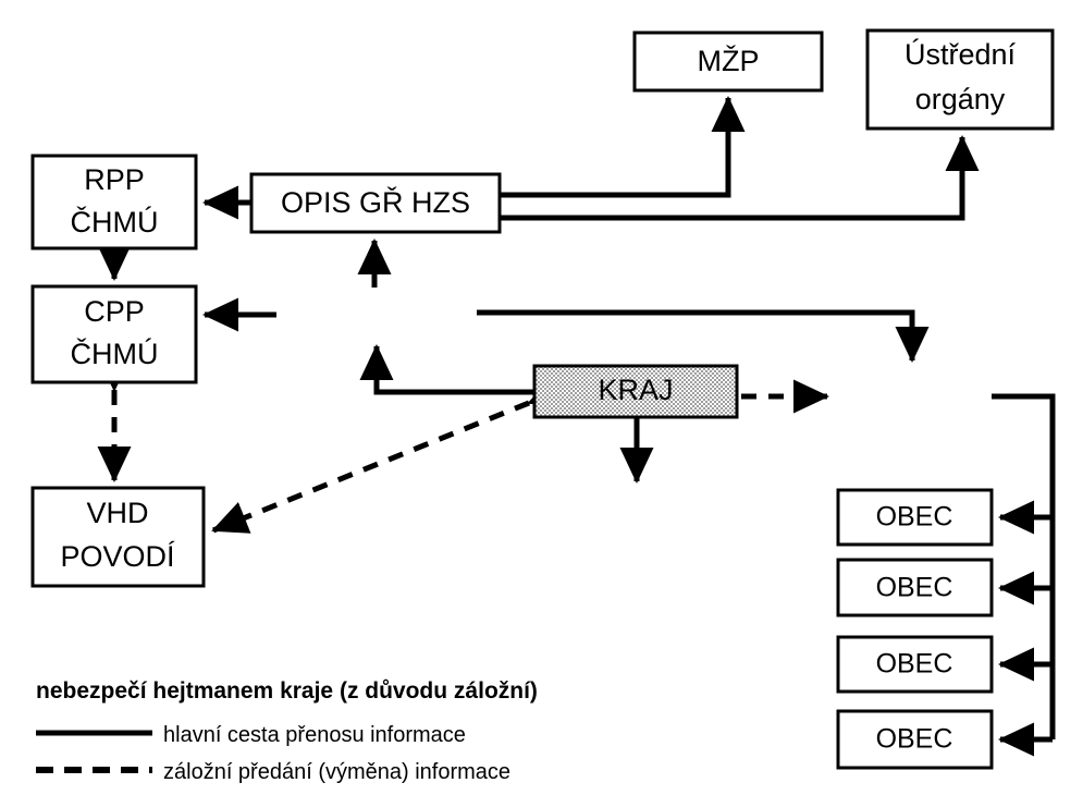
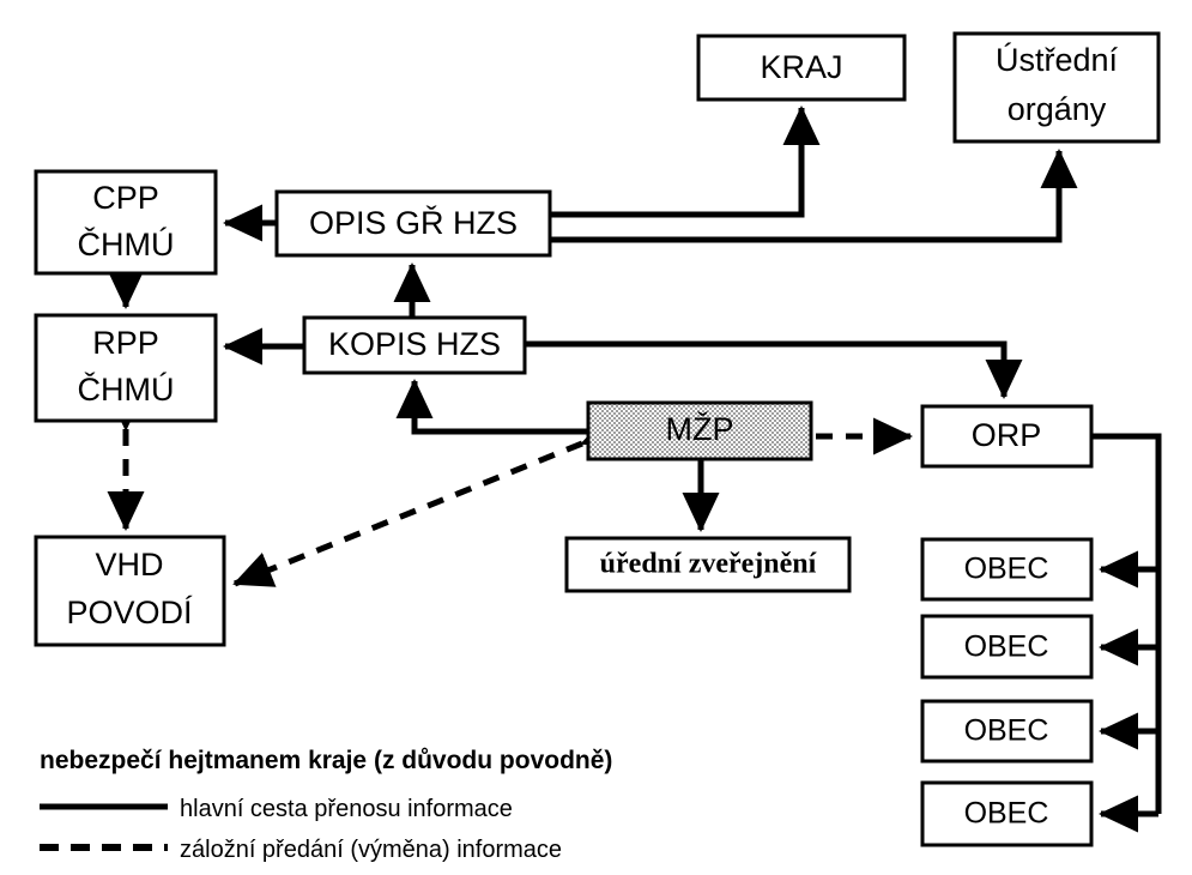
- MŽP
+ KRAJ
  Ústřední
  orgány
- RPP
+ CPP
  ČHMÚ
  OPIS GŘ HZS
- CPP
+ RPP
  ČHMÚ
+ KOPIS HZS
- KRAJ
+ MŽP
+ ORP
  VHD
  POVODÍ
+ úřední zveřejnění
  OBEC
  OBEC
  OBEC
  OBEC
- nebezpečí hejtmanem kraje (z důvodu záložní)
+ nebezpečí hejtmanem kraje (z důvodu povodně)
  hlavní cesta přenosu informace
  záložní předání (výměna) informace
